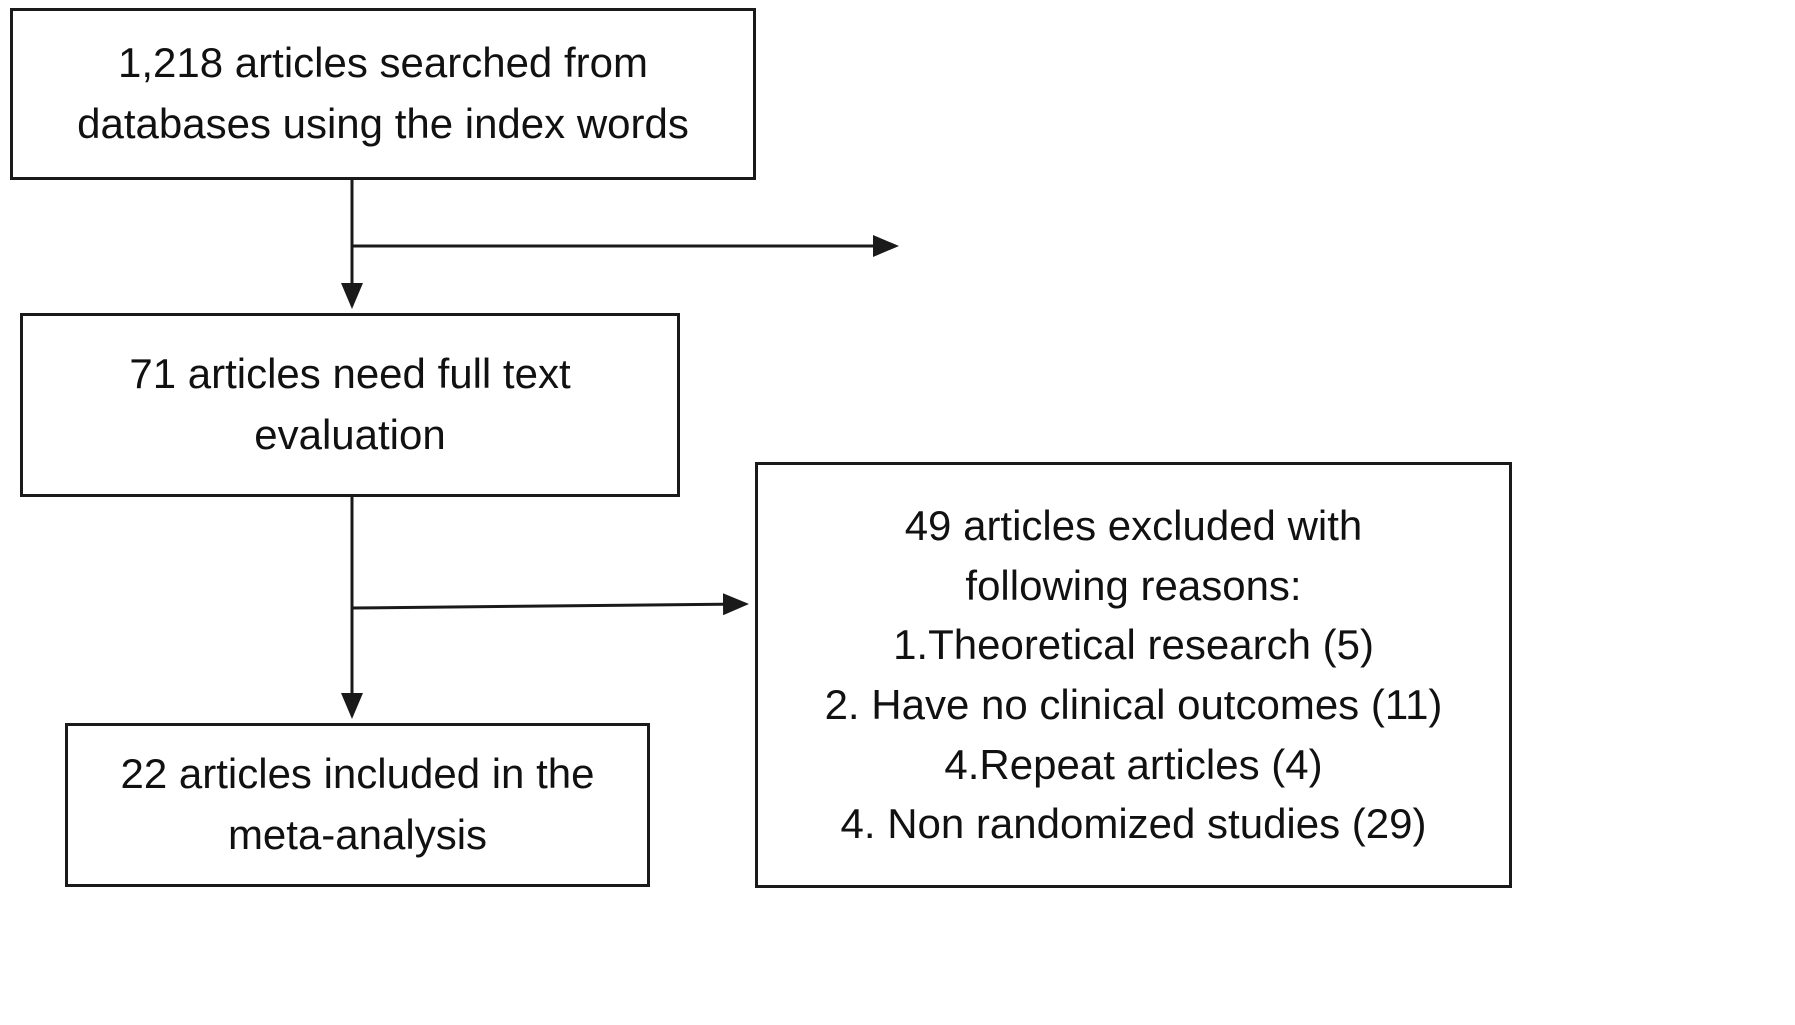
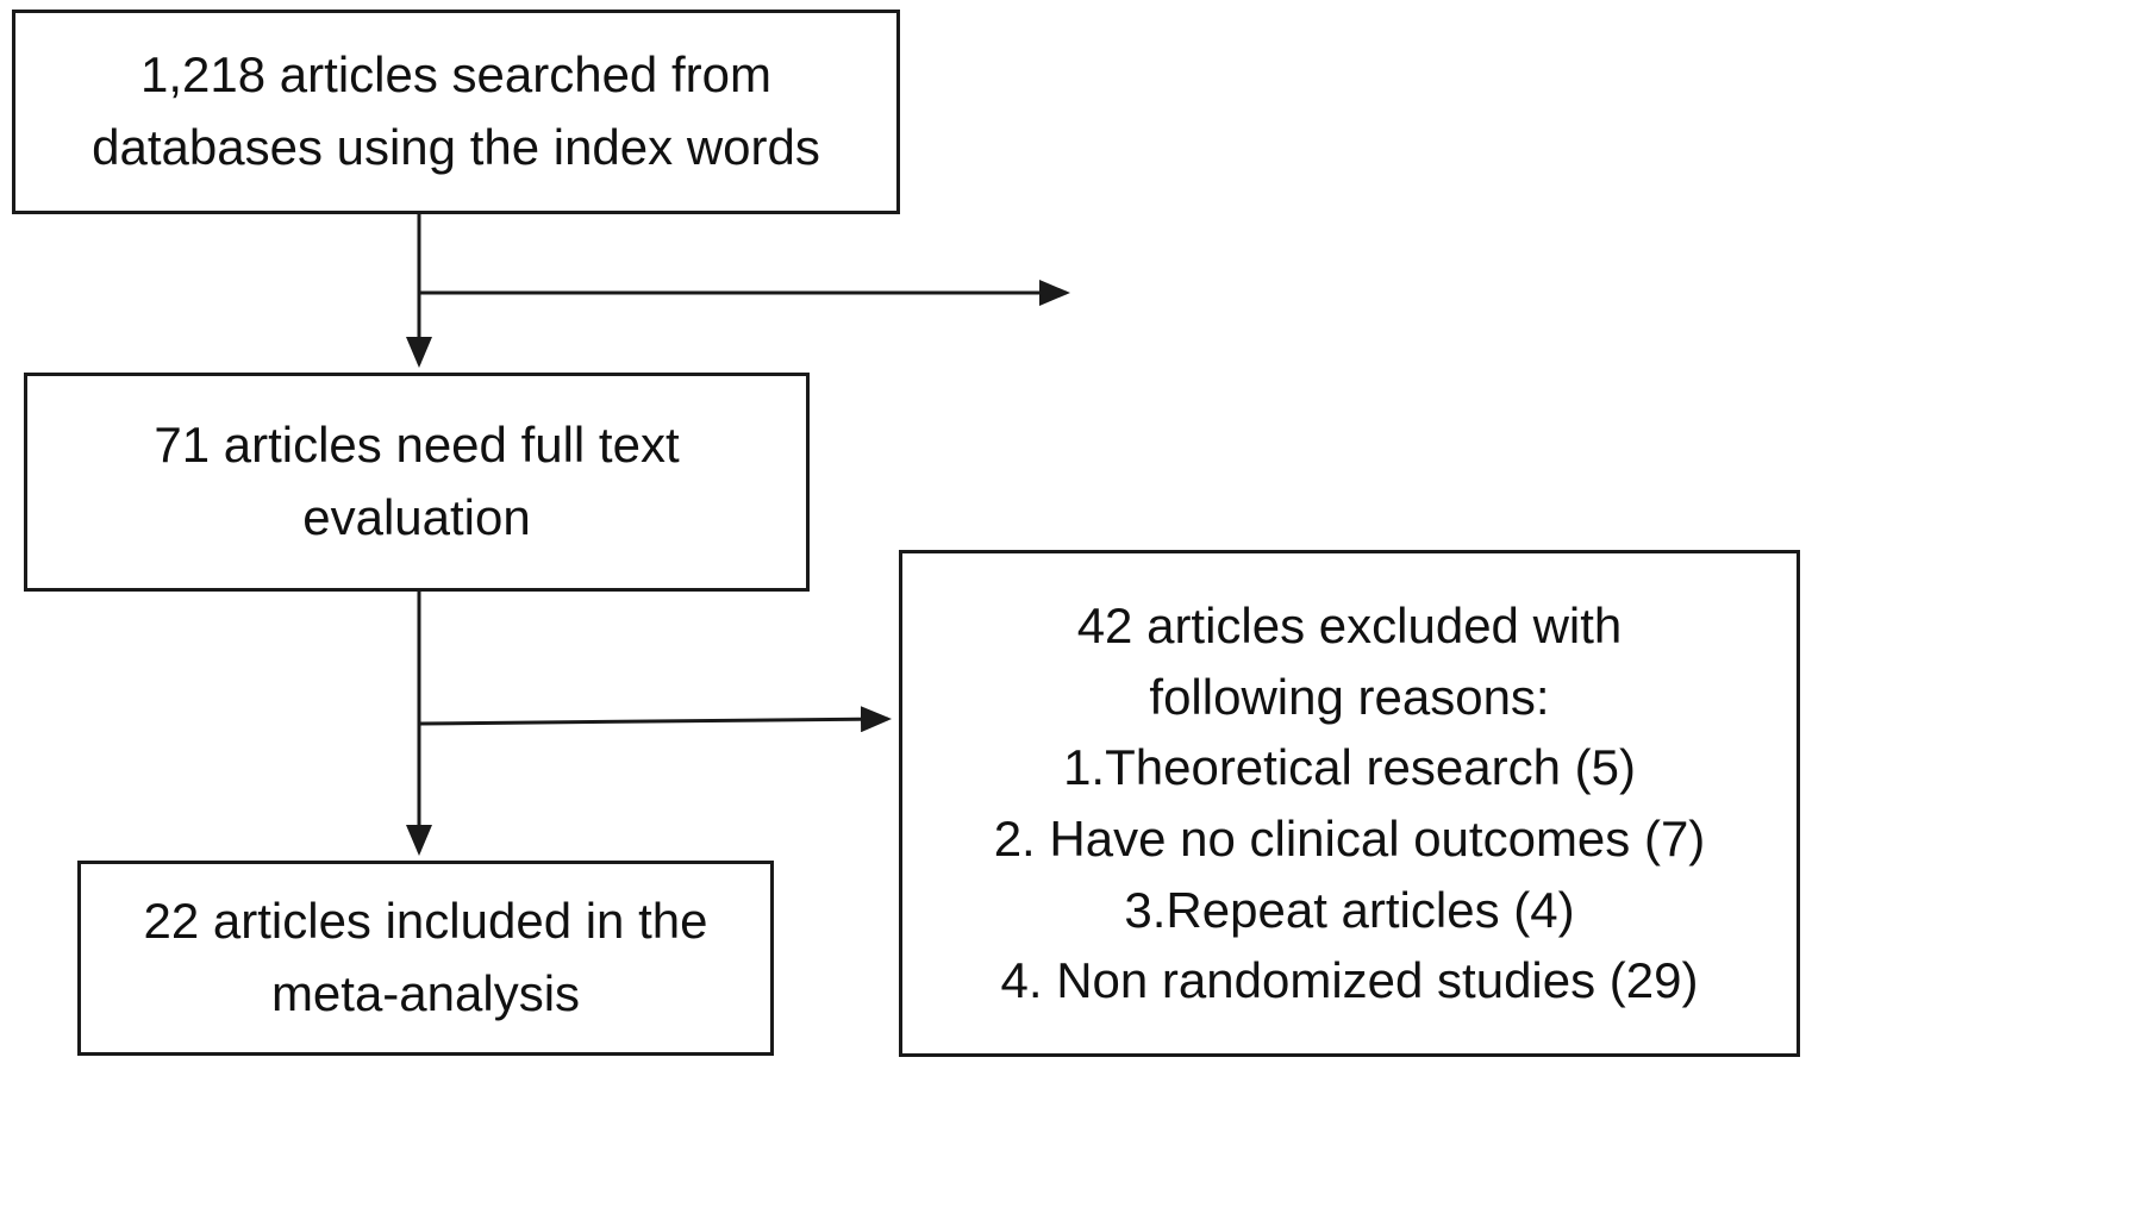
  1,218 articles searched from
  databases using the index words
  71 articles need full text
  evaluation
- 49 articles excluded with
+ 42 articles excluded with
  following reasons:
  1.Theoretical research (5)
- 2. Have no clinical outcomes (11)
+ 2. Have no clinical outcomes (7)
- 4.Repeat articles (4)
+ 3.Repeat articles (4)
  4. Non randomized studies (29)
  22 articles included in the
  meta-analysis
